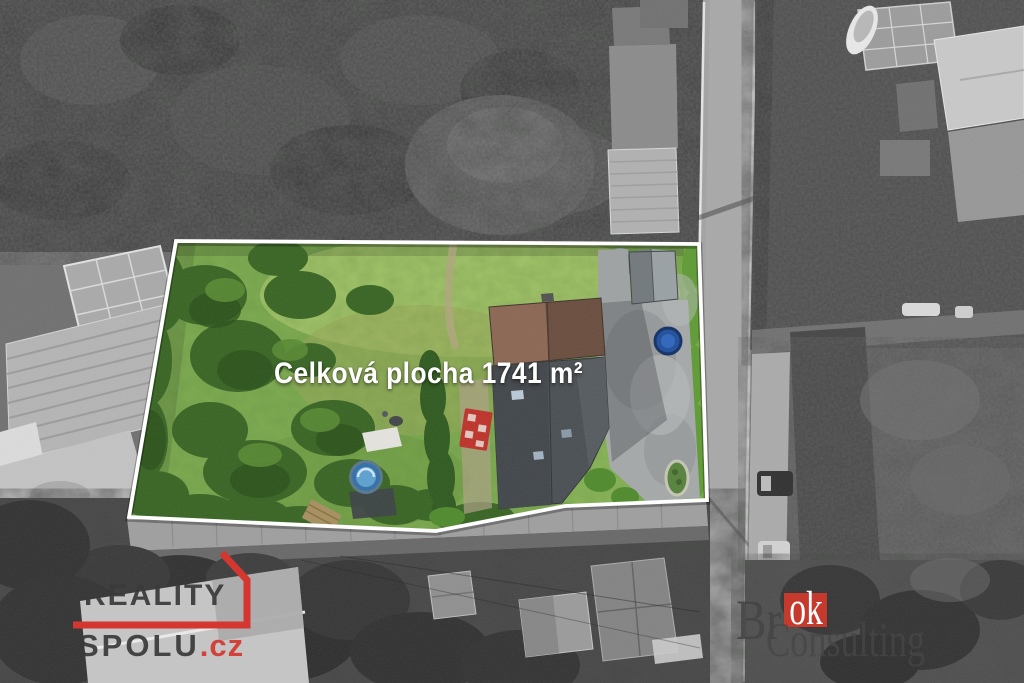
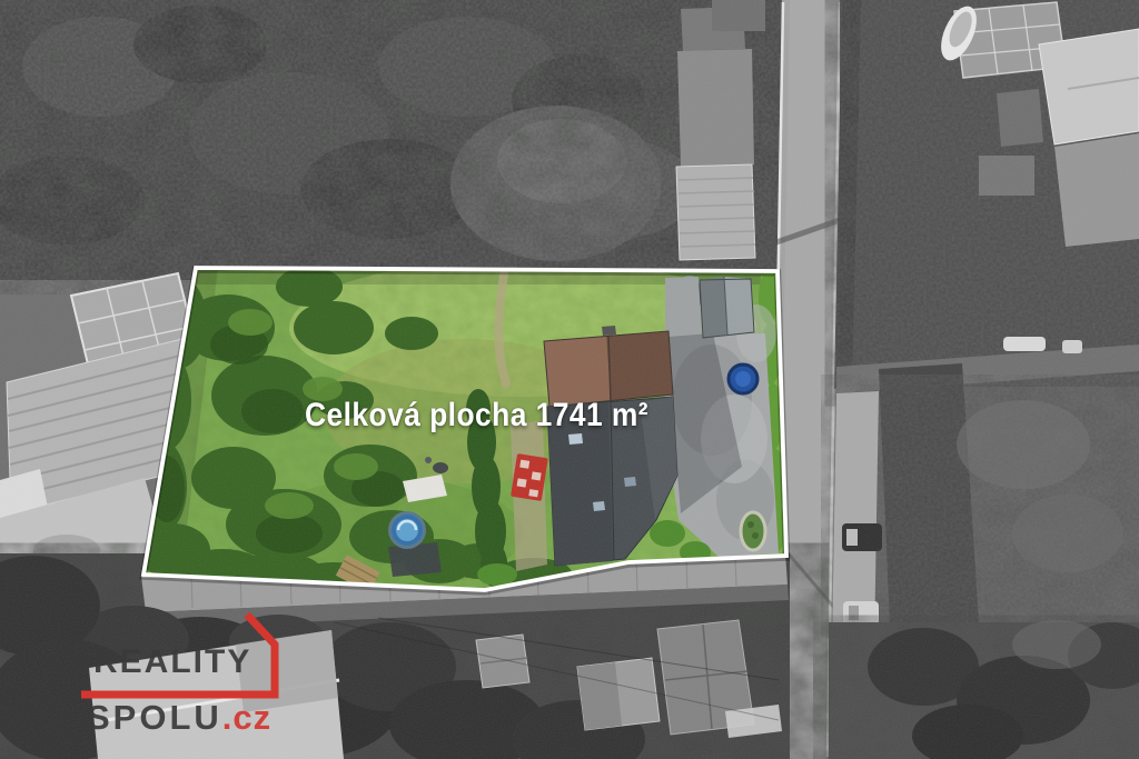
  Celková plocha 1741 m²
  REALITY
  SPOLU.cz
- Br
- ok
- Consulting
